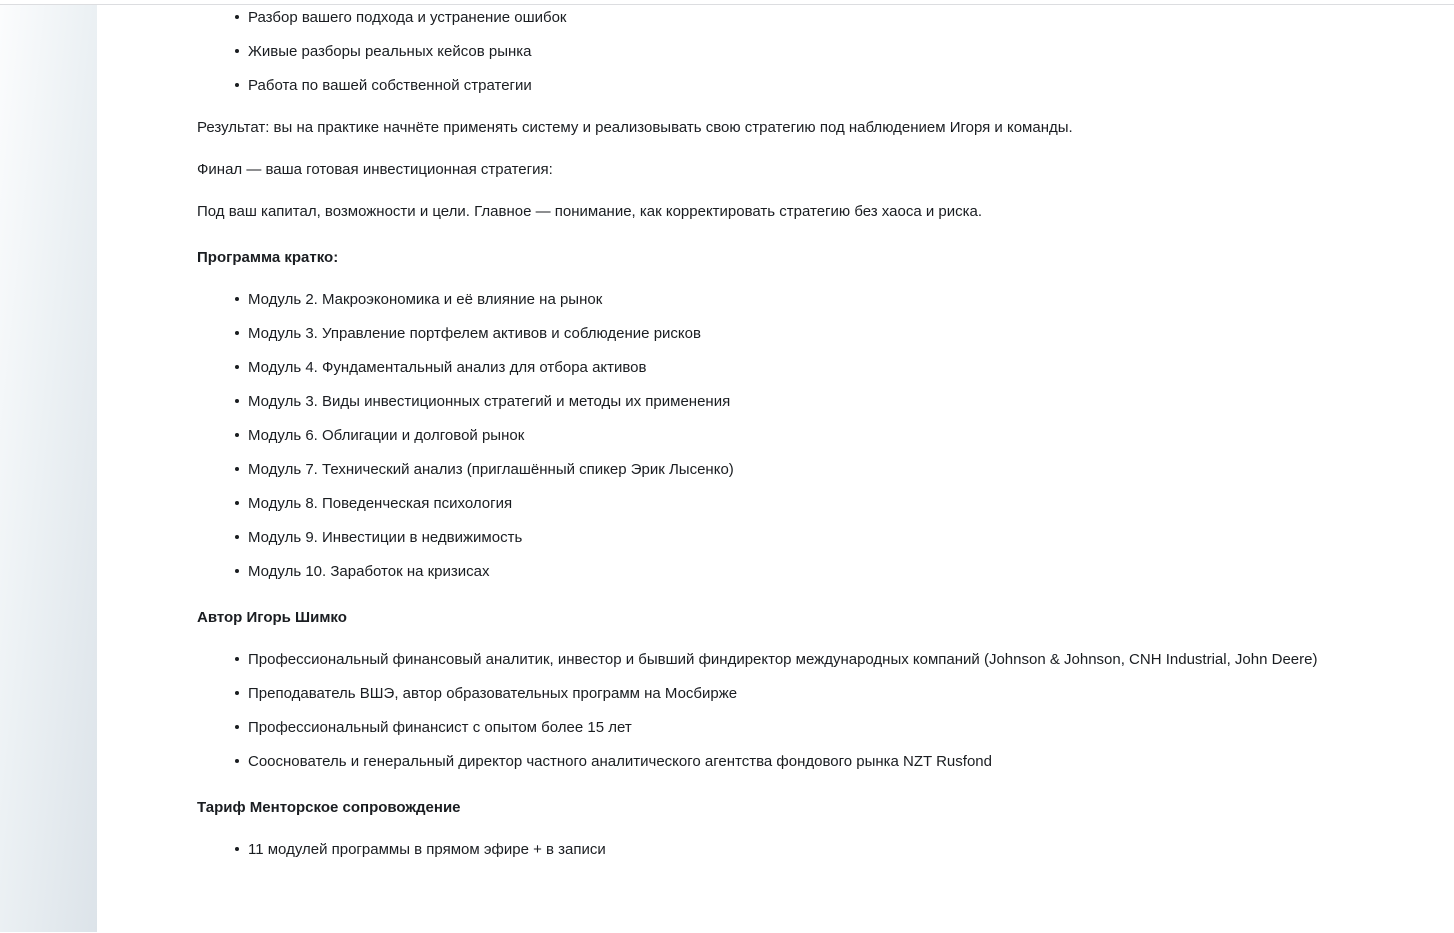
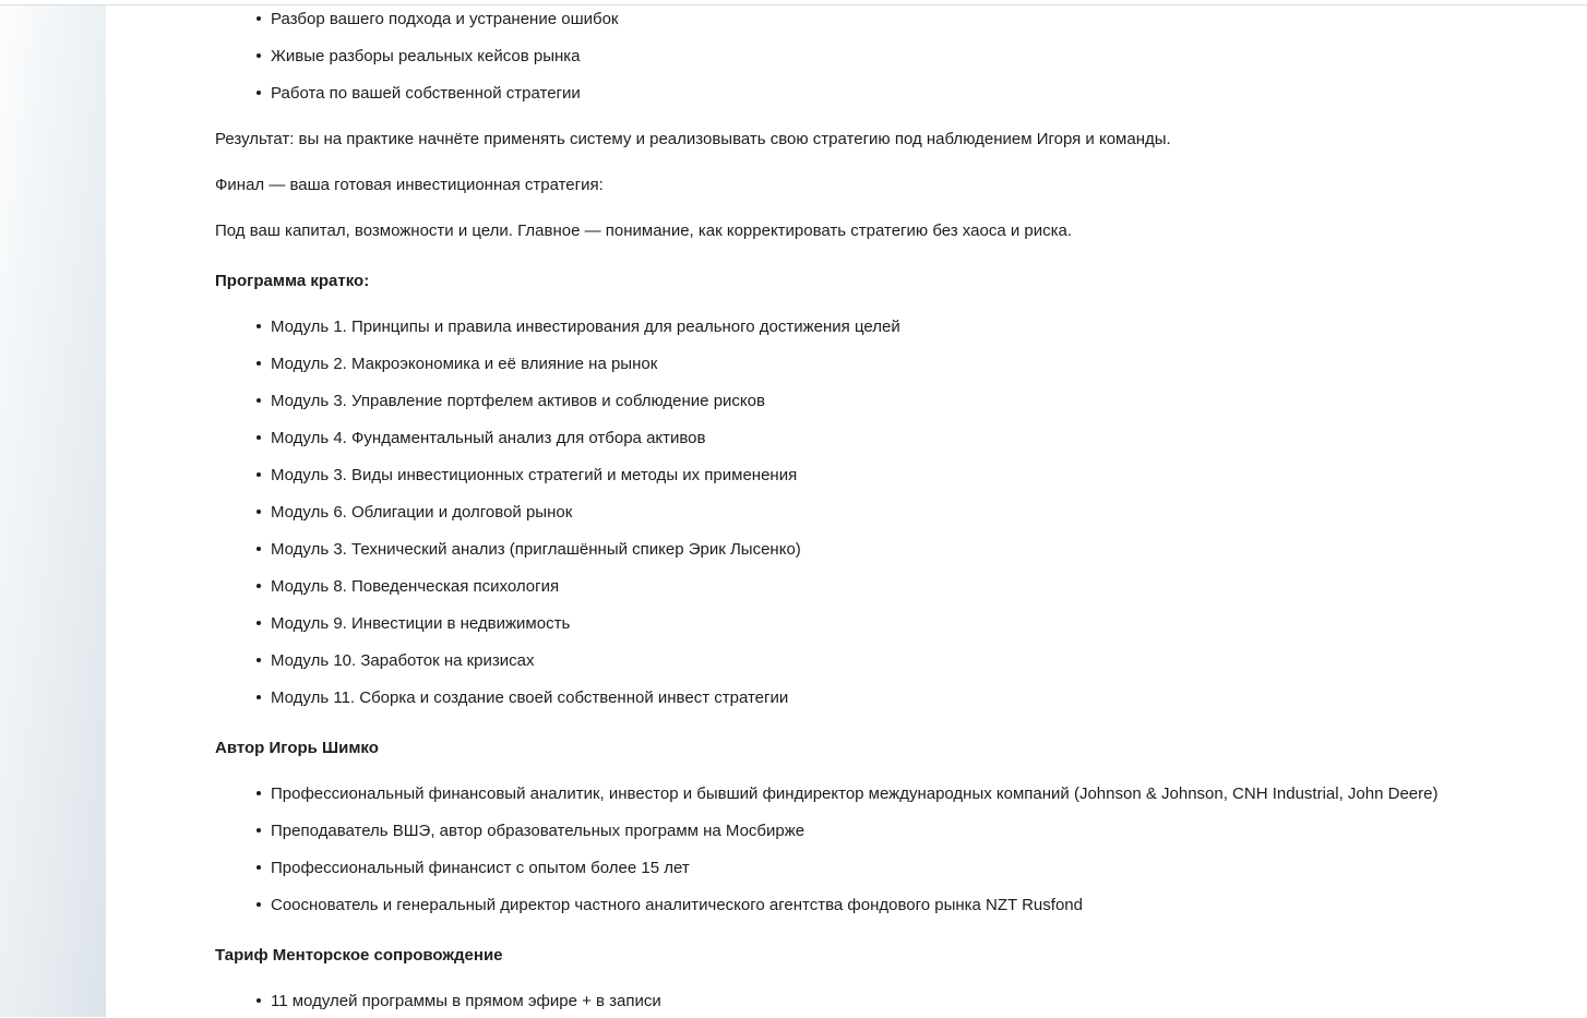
  Разбор вашего подхода и устранение ошибок
  Живые разборы реальных кейсов рынка
  Работа по вашей собственной стратегии
  Результат: вы на практике начнёте применять систему и реализовывать свою стратегию под наблюдением Игоря и команды.
  Финал — ваша готовая инвестиционная стратегия:
  Под ваш капитал, возможности и цели. Главное — понимание, как корректировать стратегию без хаоса и риска.
  Программа кратко:
+ Модуль 1. Принципы и правила инвестирования для реального достижения целей
  Модуль 2. Макроэкономика и её влияние на рынок
  Модуль 3. Управление портфелем активов и соблюдение рисков
  Модуль 4. Фундаментальный анализ для отбора активов
  Модуль 3. Виды инвестиционных стратегий и методы их применения
  Модуль 6. Облигации и долговой рынок
- Модуль 7. Технический анализ (приглашённый спикер Эрик Лысенко)
+ Модуль 3. Технический анализ (приглашённый спикер Эрик Лысенко)
  Модуль 8. Поведенческая психология
  Модуль 9. Инвестиции в недвижимость
  Модуль 10. Заработок на кризисах
+ Модуль 11. Сборка и создание своей собственной инвест стратегии
  Автор Игорь Шимко
  Профессиональный финансовый аналитик, инвестор и бывший финдиректор международных компаний (Johnson & Johnson, CNH Industrial, John Deere)
  Преподаватель ВШЭ, автор образовательных программ на Мосбирже
  Профессиональный финансист с опытом более 15 лет
  Сооснователь и генеральный директор частного аналитического агентства фондового рынка NZT Rusfond
  Тариф Менторское сопровождение
  11 модулей программы в прямом эфире + в записи
